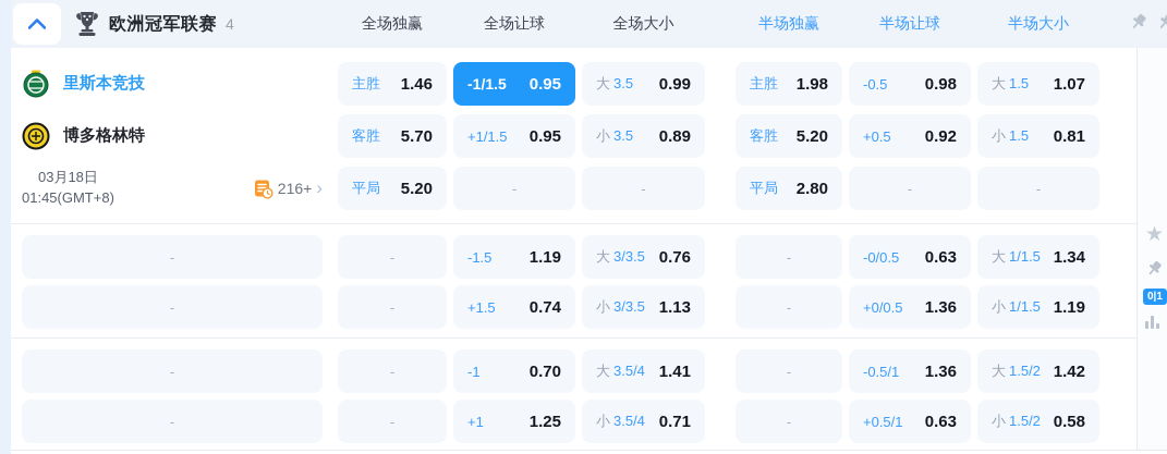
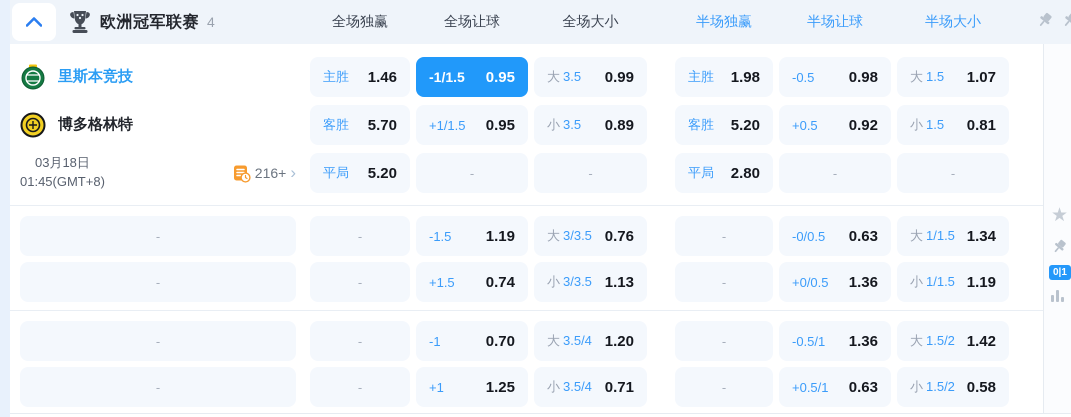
  欧洲冠军联赛
  4
  全场独赢
  全场让球
  全场大小
  半场独赢
  半场让球
  半场大小
  里斯本竞技
  博多格林特
  03月18日
  01:45(GMT+8)
  216+
  ›
  主胜
  1.46
  -1/1.5
  0.95
  大
  3.5
  0.99
  主胜
  1.98
  -0.5
  0.98
  大
  1.5
  1.07
  客胜
  5.70
  +1/1.5
  0.95
  小
  3.5
  0.89
  客胜
  5.20
  +0.5
  0.92
  小
  1.5
  0.81
  平局
  5.20
  -
  -
  平局
  2.80
  -
  -
  -
  -
  -
  -1.5
  1.19
  大
  3/3.5
  0.76
  -
  -0/0.5
  0.63
  大
  1/1.5
  1.34
  -
  +1.5
  0.74
  小
  3/3.5
  1.13
  -
  +0/0.5
  1.36
  小
  1/1.5
  1.19
  -
  -
  -
  -1
  0.70
  大
  3.5/4
- 1.41
+ 1.20
  -
  -0.5/1
  1.36
  大
  1.5/2
  1.42
  -
  +1
  1.25
  小
  3.5/4
  0.71
  -
  +0.5/1
  0.63
  小
  1.5/2
  0.58
  ★
  0|1
